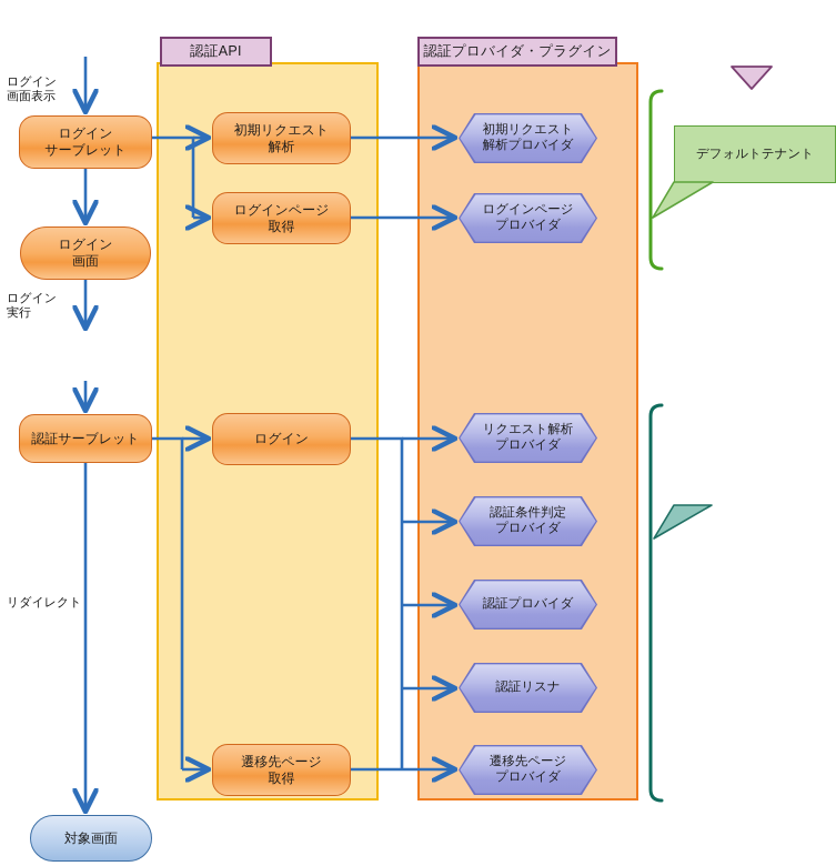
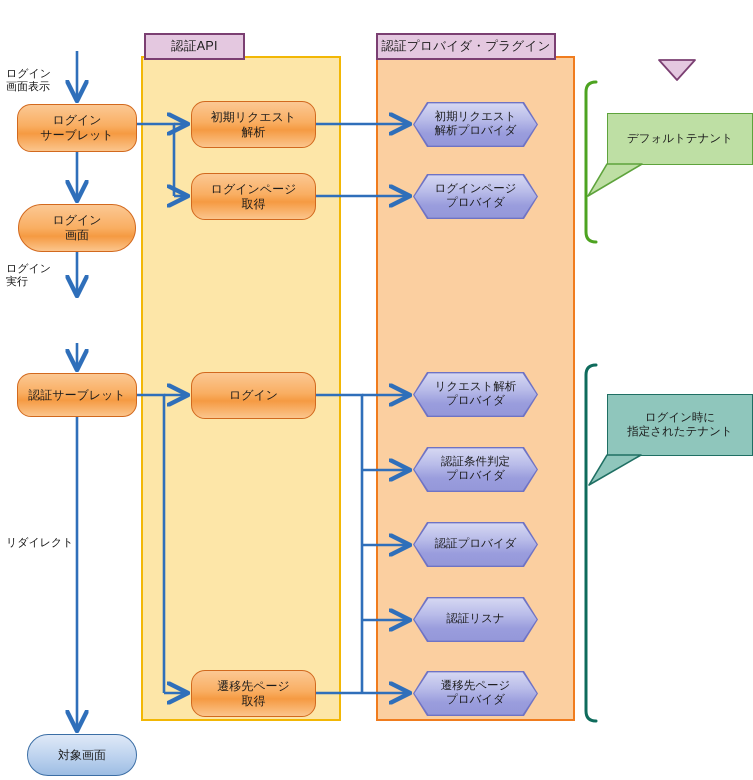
  認証API
  認証プロバイダ・プラグイン
  ログイン
  サーブレット
  ログイン
  画面
  認証サーブレット
  対象画面
  ログイン
  画面表示
  ログイン
  実行
  リダイレクト
  初期リクエスト
  解析
  ログインページ
  取得
  ログイン
  遷移先ページ
  取得
  初期リクエスト
  解析プロバイダ
  ログインページ
  プロバイダ
  リクエスト解析
  プロバイダ
  認証条件判定
  プロバイダ
  認証プロバイダ
  認証リスナ
  遷移先ページ
  プロバイダ
  デフォルトテナント
+ ログイン時に
+ 指定されたテナント
